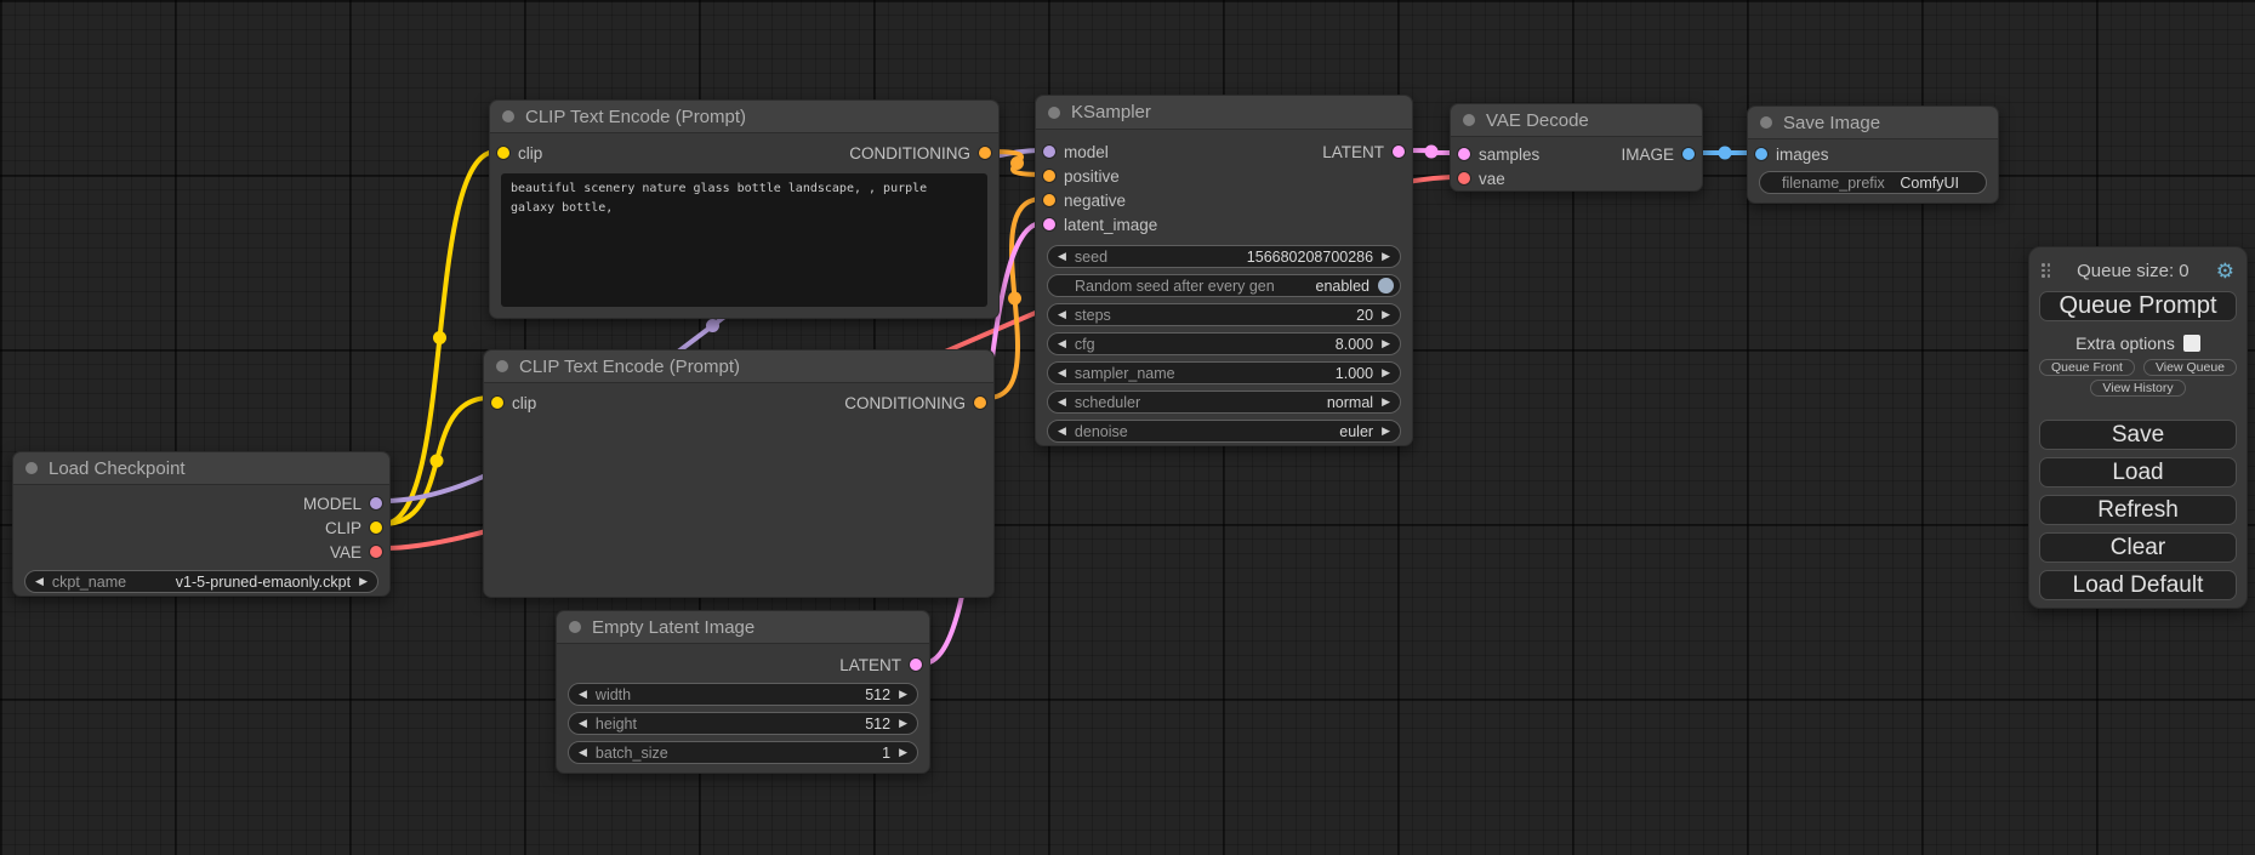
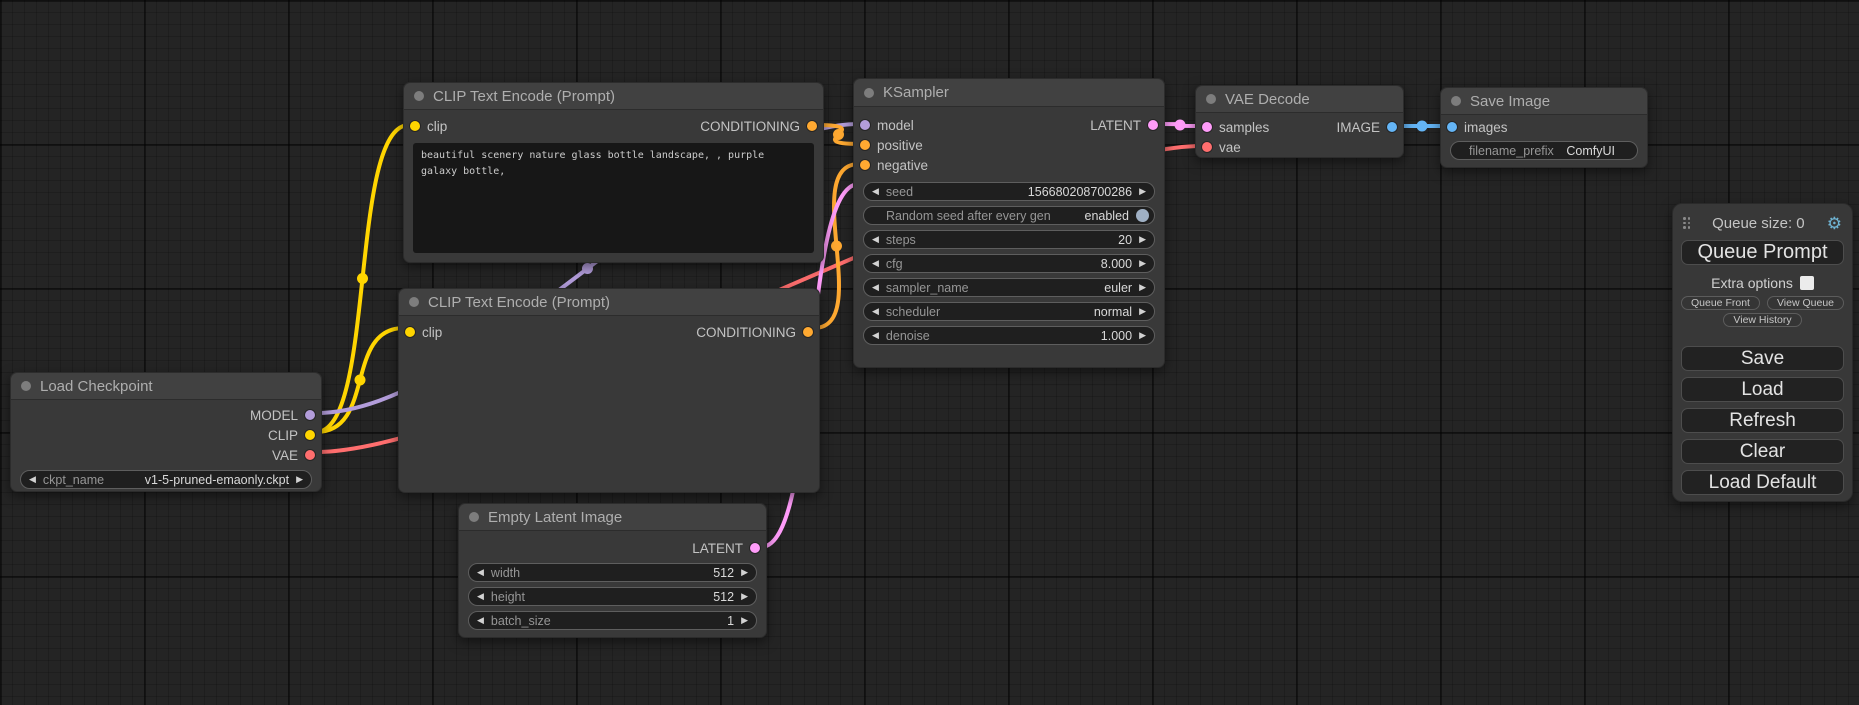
  Load Checkpoint
  MODEL
  CLIP
  VAE
  ◀
  ckpt_name
  v1-5-pruned-emaonly.ckpt
  ▶
  CLIP Text Encode (Prompt)
  clip
  CONDITIONING
  beautiful scenery nature glass bottle landscape, , purple galaxy bottle,
  CLIP Text Encode (Prompt)
  clip
  CONDITIONING
  Empty Latent Image
  LATENT
  ◀
  width
  512
  ▶
  ◀
  height
  512
  ▶
  ◀
  batch_size
  1
  ▶
  KSampler
  model
  positive
  negative
- latent_image
  LATENT
  ◀
  seed
  156680208700286
  ▶
  Random seed after every gen
  enabled
  ◀
  steps
  20
  ▶
  ◀
  cfg
  8.000
  ▶
  ◀
  sampler_name
- 1.000
+ euler
  ▶
  ◀
  scheduler
  normal
  ▶
  ◀
  denoise
- euler
+ 1.000
  ▶
  VAE Decode
  samples
  vae
  IMAGE
  Save Image
  images
  filename_prefix
  ComfyUI
  Queue size: 0
  ⚙
  Queue Prompt
  Extra options
  Queue Front
  View Queue
  View History
  Save
  Load
  Refresh
  Clear
  Load Default
